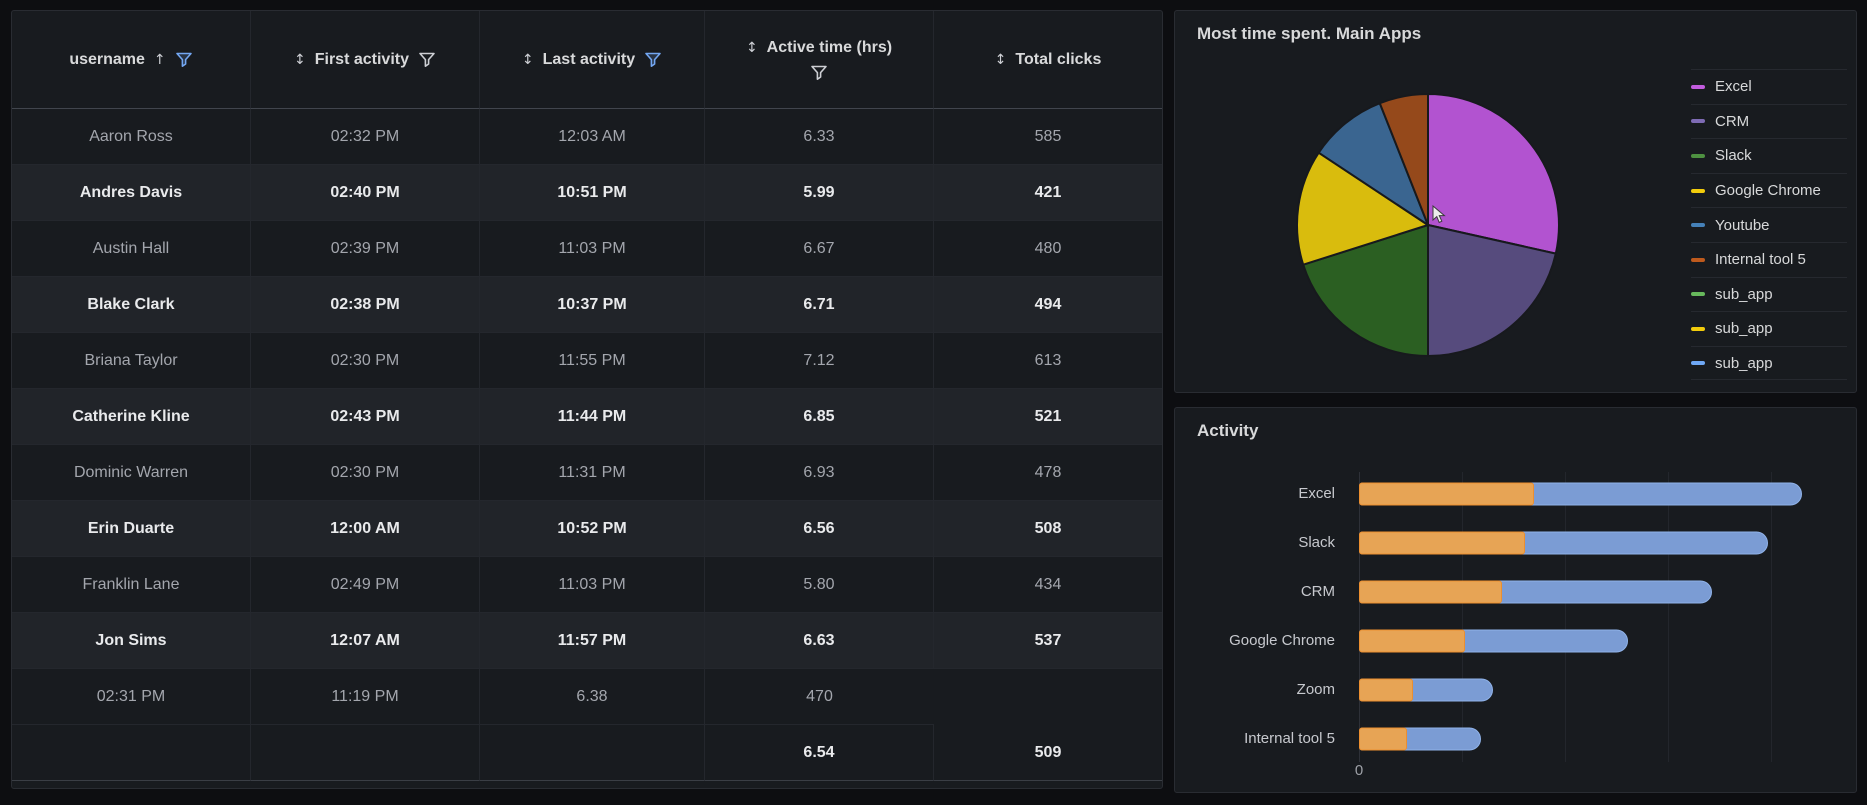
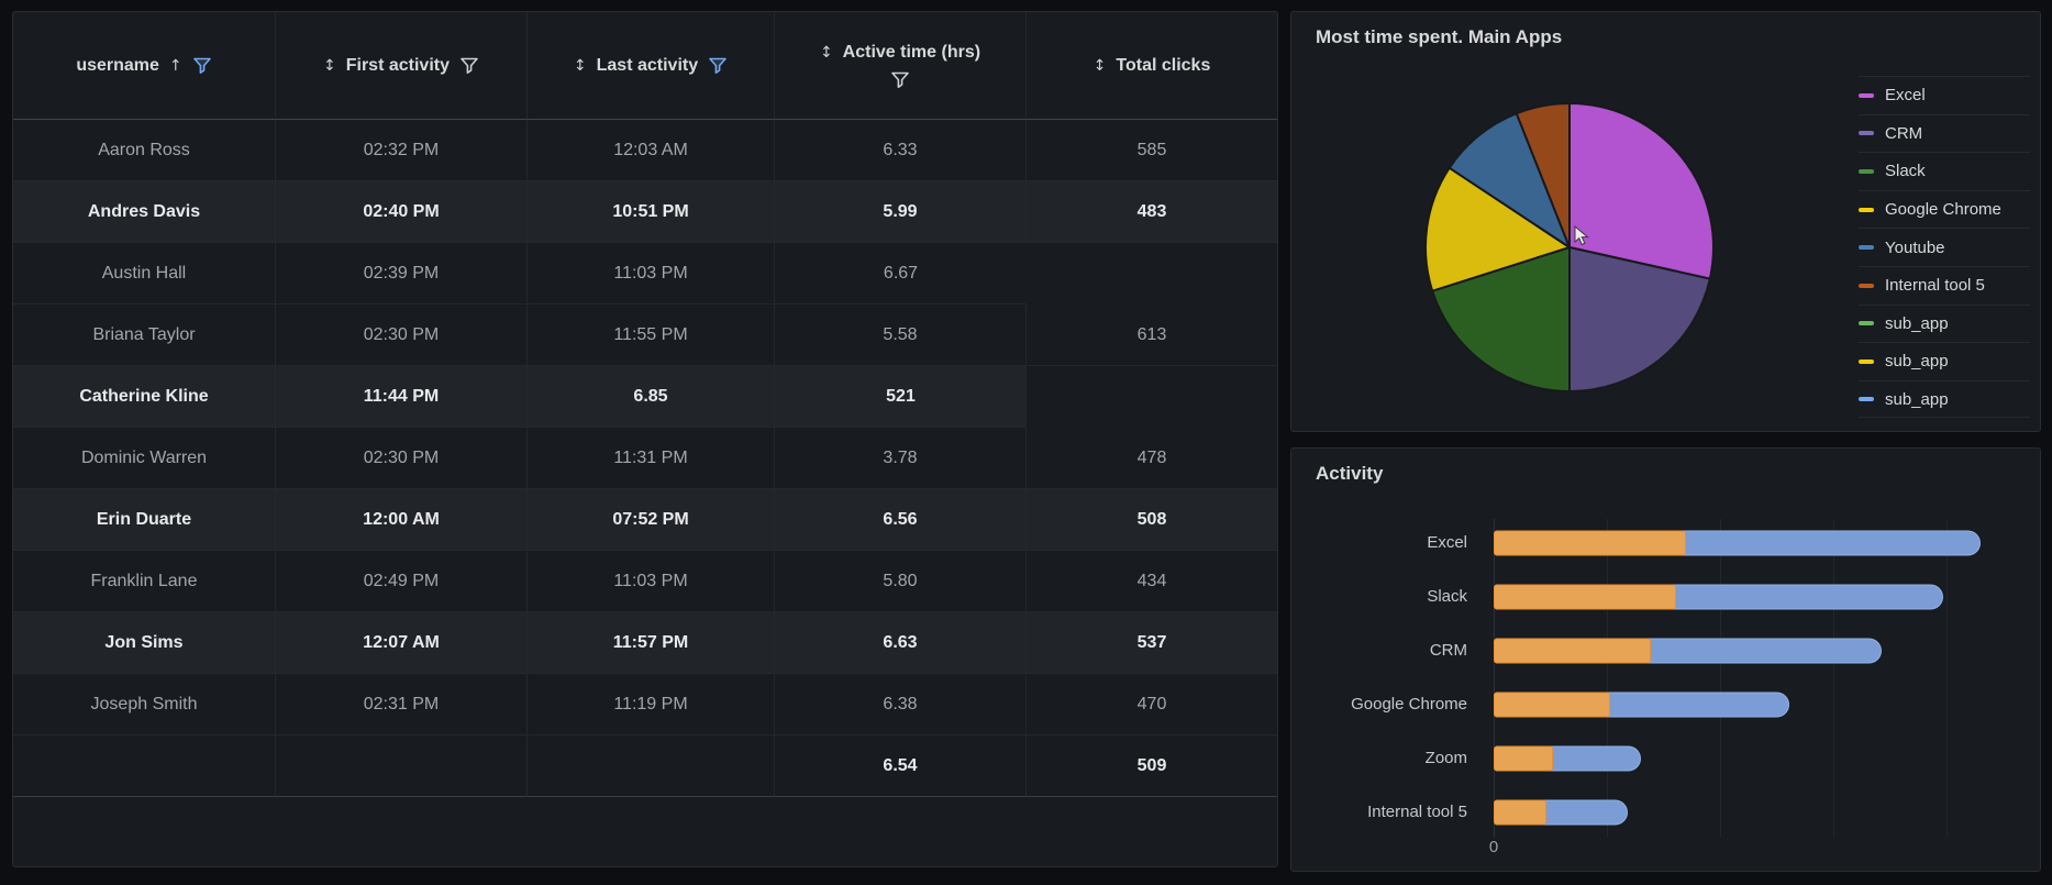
  username
  ↑
  ↕
  First activity
  ↕
  Last activity
  ↕
  Active time (hrs)
  ↕
  Total clicks
  Aaron Ross
  02:32 PM
  12:03 AM
  6.33
  585
  Andres Davis
  02:40 PM
  10:51 PM
  5.99
- 421
+ 483
  Austin Hall
  02:39 PM
  11:03 PM
  6.67
- 480
- Blake Clark
- 02:38 PM
- 10:37 PM
- 6.71
- 494
  Briana Taylor
  02:30 PM
  11:55 PM
- 7.12
+ 5.58
  613
  Catherine Kline
- 02:43 PM
  11:44 PM
  6.85
  521
  Dominic Warren
  02:30 PM
  11:31 PM
- 6.93
+ 3.78
  478
  Erin Duarte
  12:00 AM
- 10:52 PM
+ 07:52 PM
  6.56
  508
  Franklin Lane
  02:49 PM
  11:03 PM
  5.80
  434
  Jon Sims
  12:07 AM
  11:57 PM
  6.63
  537
+ Joseph Smith
  02:31 PM
  11:19 PM
  6.38
  470
  6.54
  509
  Most time spent. Main Apps
  Excel
  CRM
  Slack
  Google Chrome
  Youtube
  Internal tool 5
  sub_app
  sub_app
  sub_app
  Activity
  0
  Excel
  Slack
  CRM
  Google Chrome
  Zoom
  Internal tool 5
